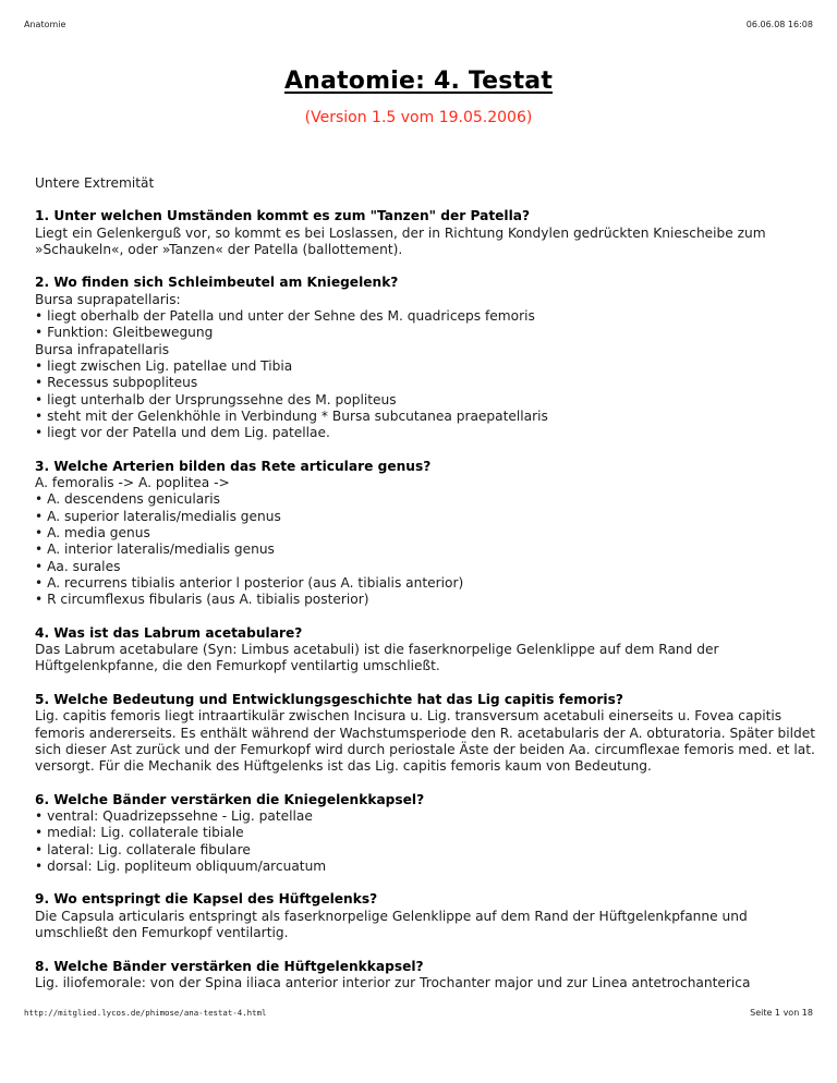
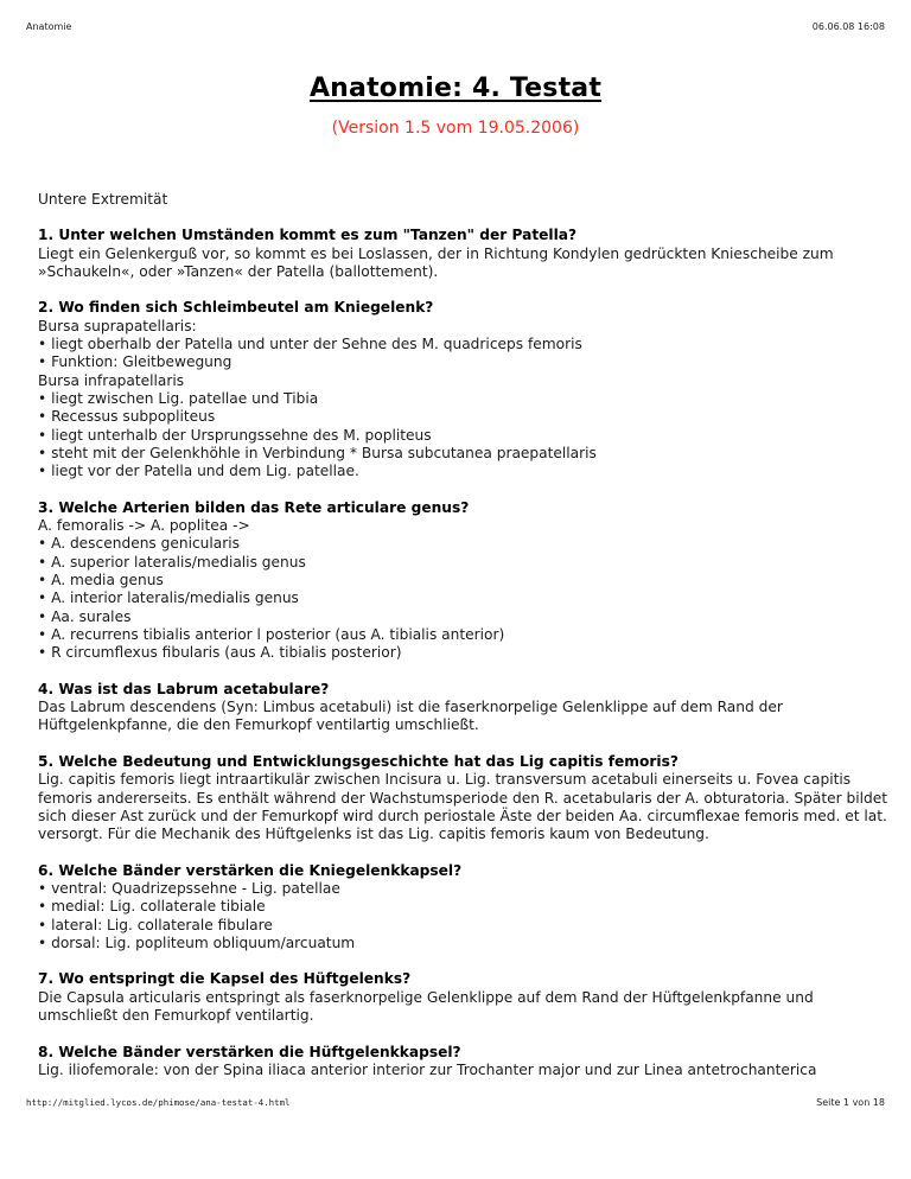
  Anatomie
  06.06.08 16:08
  Anatomie: 4. Testat
  (Version 1.5 vom 19.05.2006)
  Untere Extremität
  1. Unter welchen Umständen kommt es zum "Tanzen" der Patella?
  Liegt ein Gelenkerguß vor, so kommt es bei Loslassen, der in Richtung Kondylen gedrückten Kniescheibe zum »Schaukeln«, oder »Tanzen« der Patella (ballottement).
  2. Wo finden sich Schleimbeutel am Kniegelenk?
  Bursa suprapatellaris:
  liegt oberhalb der Patella und unter der Sehne des M. quadriceps femoris
  Funktion: Gleitbewegung
  Bursa infrapatellaris
  liegt zwischen Lig. patellae und Tibia
  Recessus subpopliteus
  liegt unterhalb der Ursprungssehne des M. popliteus
  steht mit der Gelenkhöhle in Verbindung * Bursa subcutanea praepatellaris
  liegt vor der Patella und dem Lig. patellae.
  3. Welche Arterien bilden das Rete articulare genus?
  A. femoralis -> A. poplitea ->
  A. descendens genicularis
  A. superior lateralis/medialis genus
  A. media genus
  A. interior lateralis/medialis genus
  Aa. surales
  A. recurrens tibialis anterior l posterior (aus A. tibialis anterior)
  R circumflexus fibularis (aus A. tibialis posterior)
  4. Was ist das Labrum acetabulare?
- Das Labrum acetabulare (Syn: Limbus acetabuli) ist die faserknorpelige Gelenklippe auf dem Rand der Hüftgelenkpfanne, die den Femurkopf ventilartig umschließt.
+ Das Labrum descendens (Syn: Limbus acetabuli) ist die faserknorpelige Gelenklippe auf dem Rand der Hüftgelenkpfanne, die den Femurkopf ventilartig umschließt.
  5. Welche Bedeutung und Entwicklungsgeschichte hat das Lig capitis femoris?
  Lig. capitis femoris liegt intraartikulär zwischen Incisura u. Lig. transversum acetabuli einerseits u. Fovea capitis femoris andererseits. Es enthält während der Wachstumsperiode den R. acetabularis der A. obturatoria. Später bildet sich dieser Ast zurück und der Femurkopf wird durch periostale Äste der beiden Aa. circumflexae femoris med. et lat. versorgt. Für die Mechanik des Hüftgelenks ist das Lig. capitis femoris kaum von Bedeutung.
  6. Welche Bänder verstärken die Kniegelenkkapsel?
  ventral: Quadrizepssehne - Lig. patellae
  medial: Lig. collaterale tibiale
  lateral: Lig. collaterale fibulare
  dorsal: Lig. popliteum obliquum/arcuatum
- 9. Wo entspringt die Kapsel des Hüftgelenks?
+ 7. Wo entspringt die Kapsel des Hüftgelenks?
  Die Capsula articularis entspringt als faserknorpelige Gelenklippe auf dem Rand der Hüftgelenkpfanne und umschließt den Femurkopf ventilartig.
  8. Welche Bänder verstärken die Hüftgelenkkapsel?
  Lig. iliofemorale: von der Spina iliaca anterior interior zur Trochanter major und zur Linea antetrochanterica
  http://mitglied.lycos.de/phimose/ana-testat-4.html
  Seite 1 von 18
